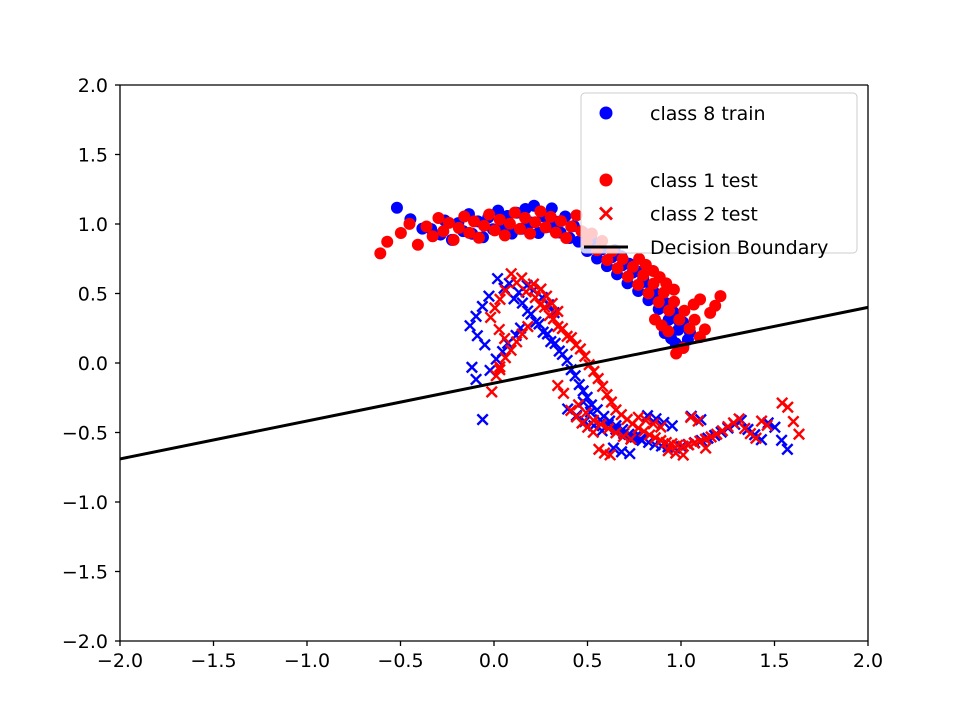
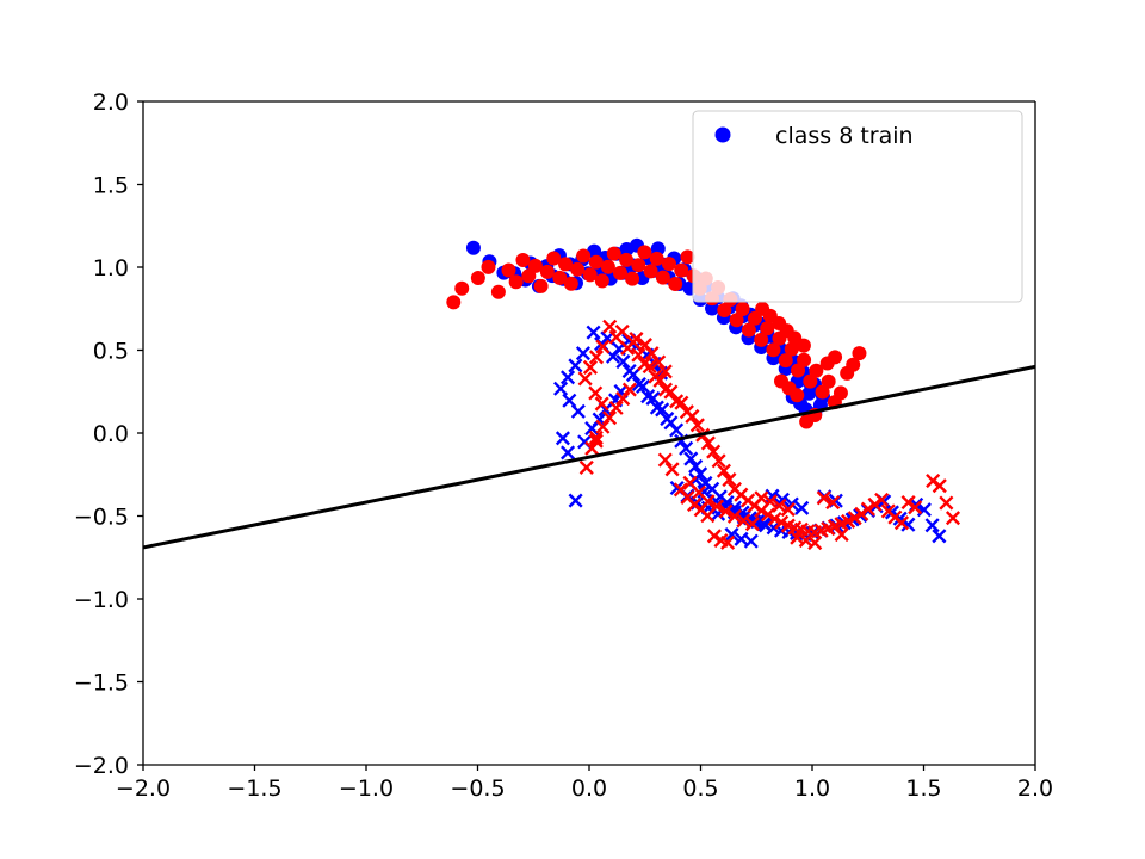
  −2.0
  −1.5
  −1.0
  −0.5
  0.0
  0.5
  1.0
  1.5
  2.0
  −2.0
  −1.5
  −1.0
  −0.5
  0.0
  0.5
  1.0
  1.5
  2.0
  class 8 train
- class 1 test
- class 2 test
- Decision Boundary
